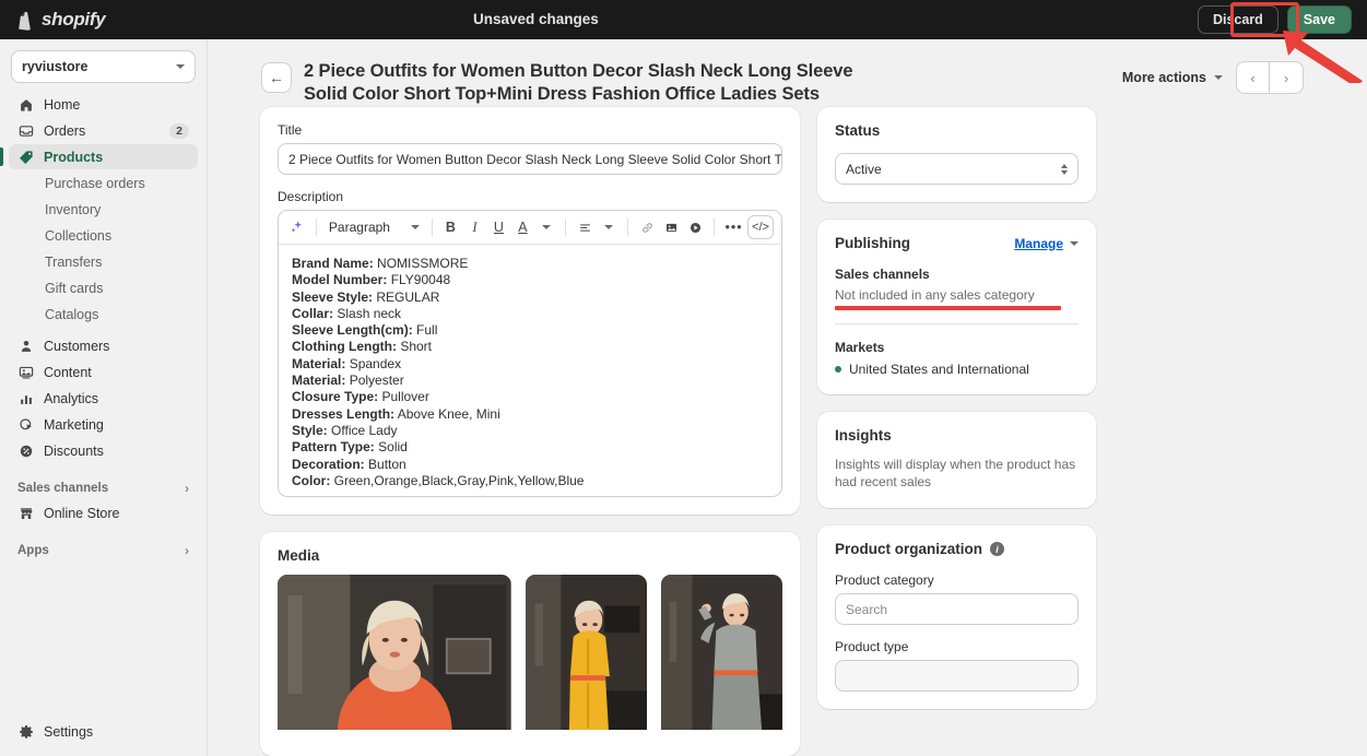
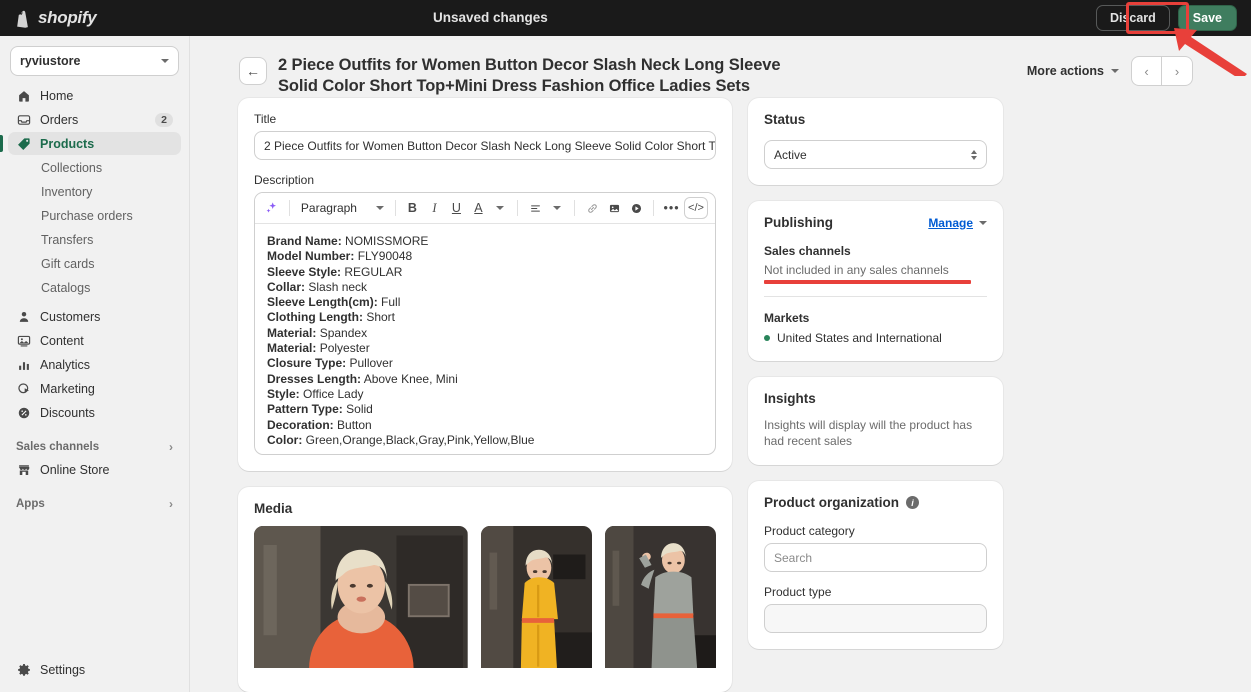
  shopify
  Unsaved changes
  Discard
  Save
  ryviustore
  Home
  Orders
  2
  Products
- Purchase orders
+ Collections
  Inventory
- Collections
+ Purchase orders
  Transfers
  Gift cards
  Catalogs
  Customers
  Content
  Analytics
  Marketing
  Discounts
  Sales channels
  ›
  Online Store
  Apps
  ›
  Settings
  ←
  2 Piece Outfits for Women Button Decor Slash Neck Long Sleeve Solid Color Short Top+Mini Dress Fashion Office Ladies Sets
  More actions
  ‹
  ›
  Title
  2 Piece Outfits for Women Button Decor Slash Neck Long Sleeve Solid Color Short T
  Description
  Paragraph
  B
  I
  U
  A
  •••
  </>
  Brand Name: NOMISSMORE
  Model Number: FLY90048
  Sleeve Style: REGULAR
  Collar: Slash neck
  Sleeve Length(cm): Full
  Clothing Length: Short
  Material: Spandex
  Material: Polyester
  Closure Type: Pullover
  Dresses Length: Above Knee, Mini
  Style: Office Lady
  Pattern Type: Solid
  Decoration: Button
  Color: Green,Orange,Black,Gray,Pink,Yellow,Blue
  Media
  Status
  Active
  Publishing
  Manage
  Sales channels
- Not included in any sales category
+ Not included in any sales channels
  Markets
  United States and International
  Insights
- Insights will display when the product has had recent sales
+ Insights will display will the product has had recent sales
  Product organization
  i
  Product category
  Search
  Product type
